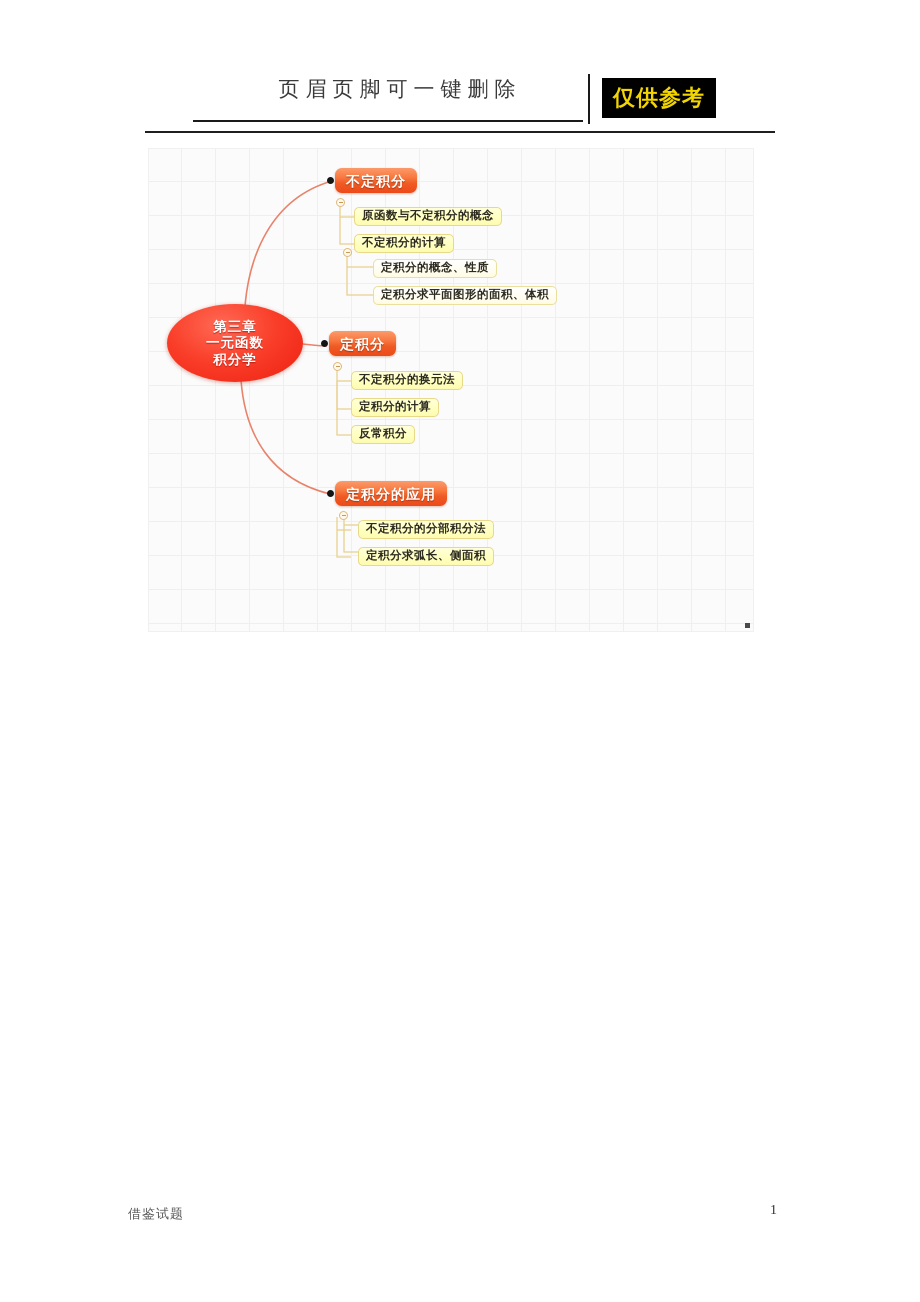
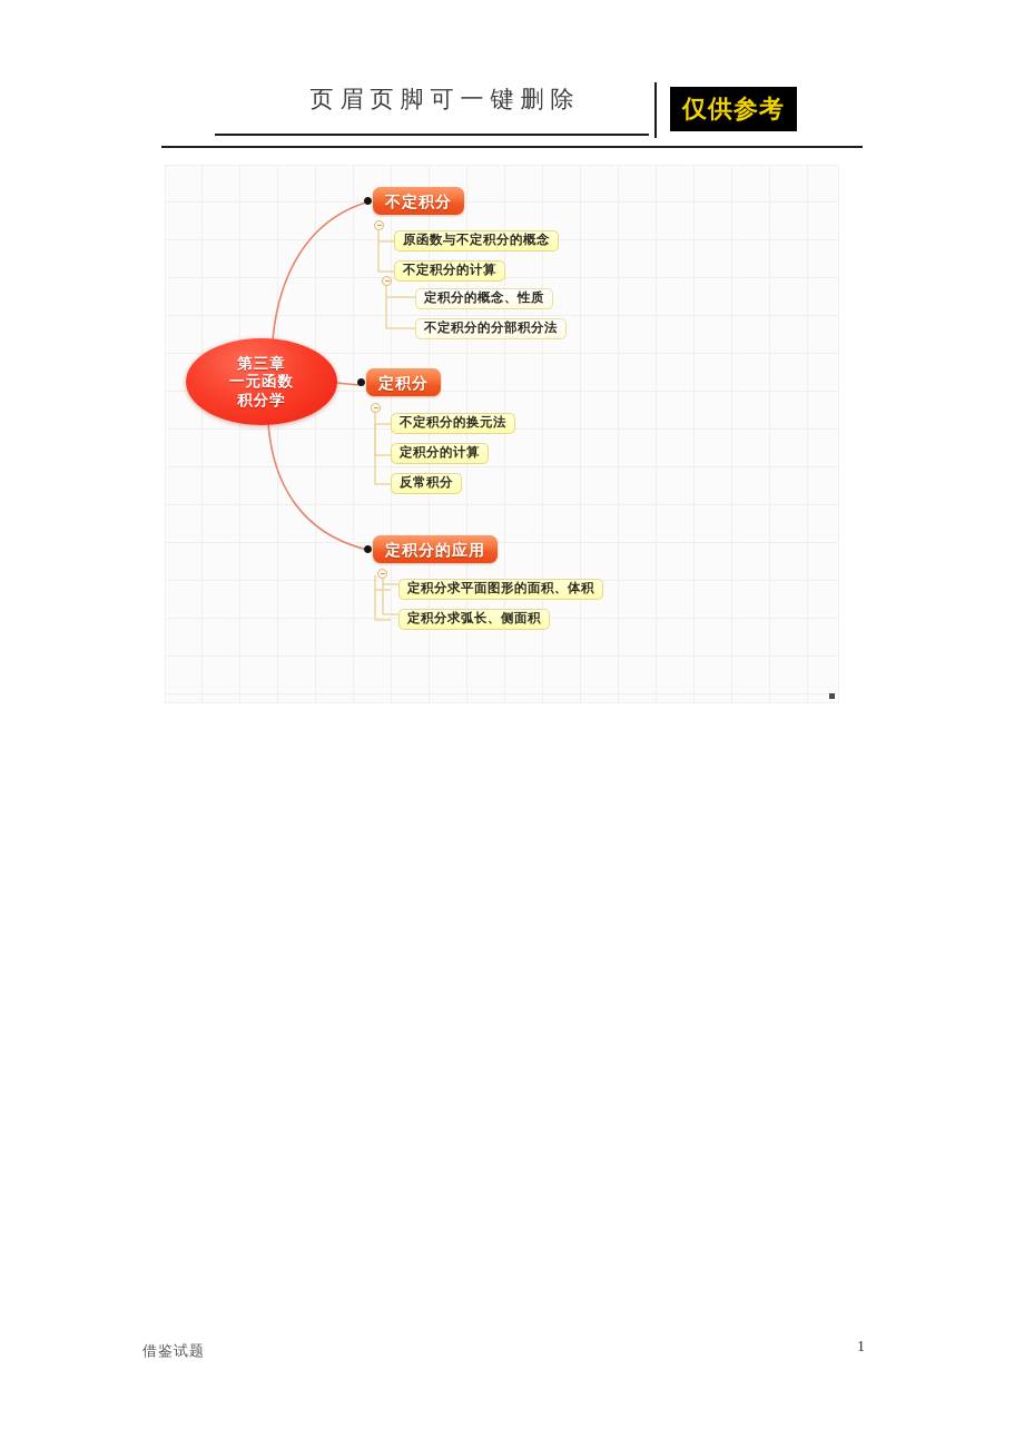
  页眉页脚可一键删除
  仅供参考
  第三章
  一元函数
  积分学
  不定积分
  原函数与不定积分的概念
  不定积分的计算
  定积分的概念、性质
- 定积分求平面图形的面积、体积
+ 不定积分的分部积分法
  定积分
  不定积分的换元法
  定积分的计算
  反常积分
  定积分的应用
- 不定积分的分部积分法
+ 定积分求平面图形的面积、体积
  定积分求弧长、侧面积
  借鉴试题
  1
